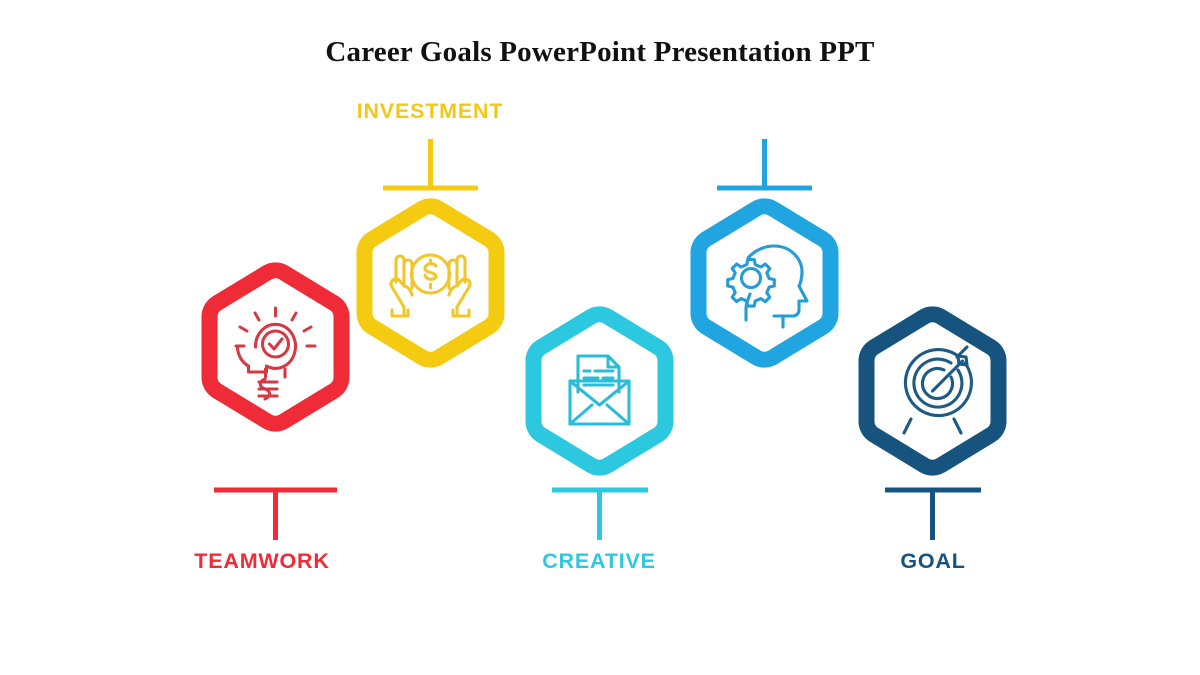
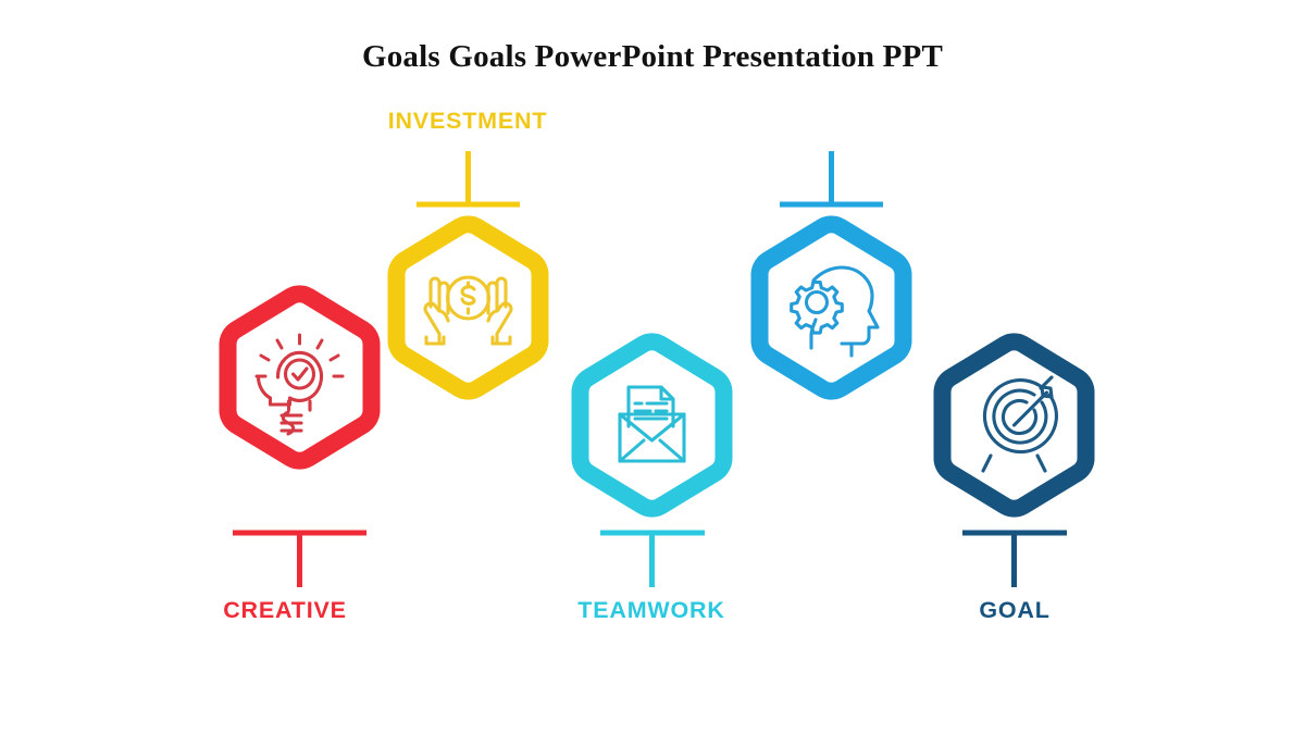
- Career Goals PowerPoint Presentation PPT
+ Goals Goals PowerPoint Presentation PPT
- TEAMWORK
+ CREATIVE
  INVESTMENT
- CREATIVE
+ TEAMWORK
  GOAL
